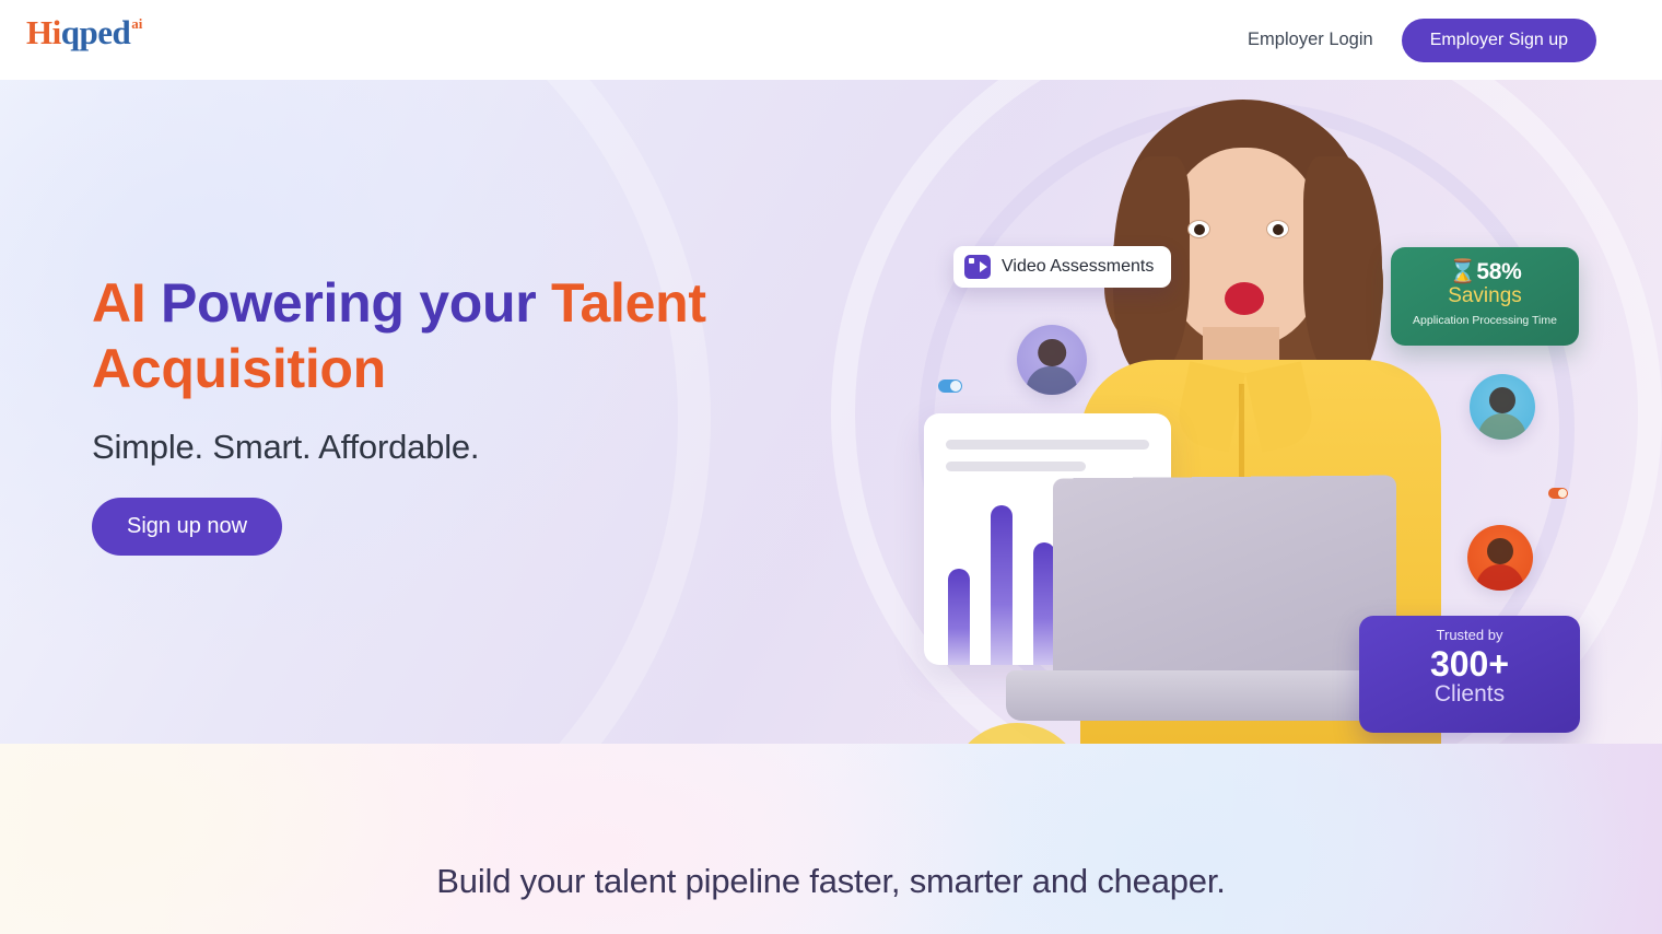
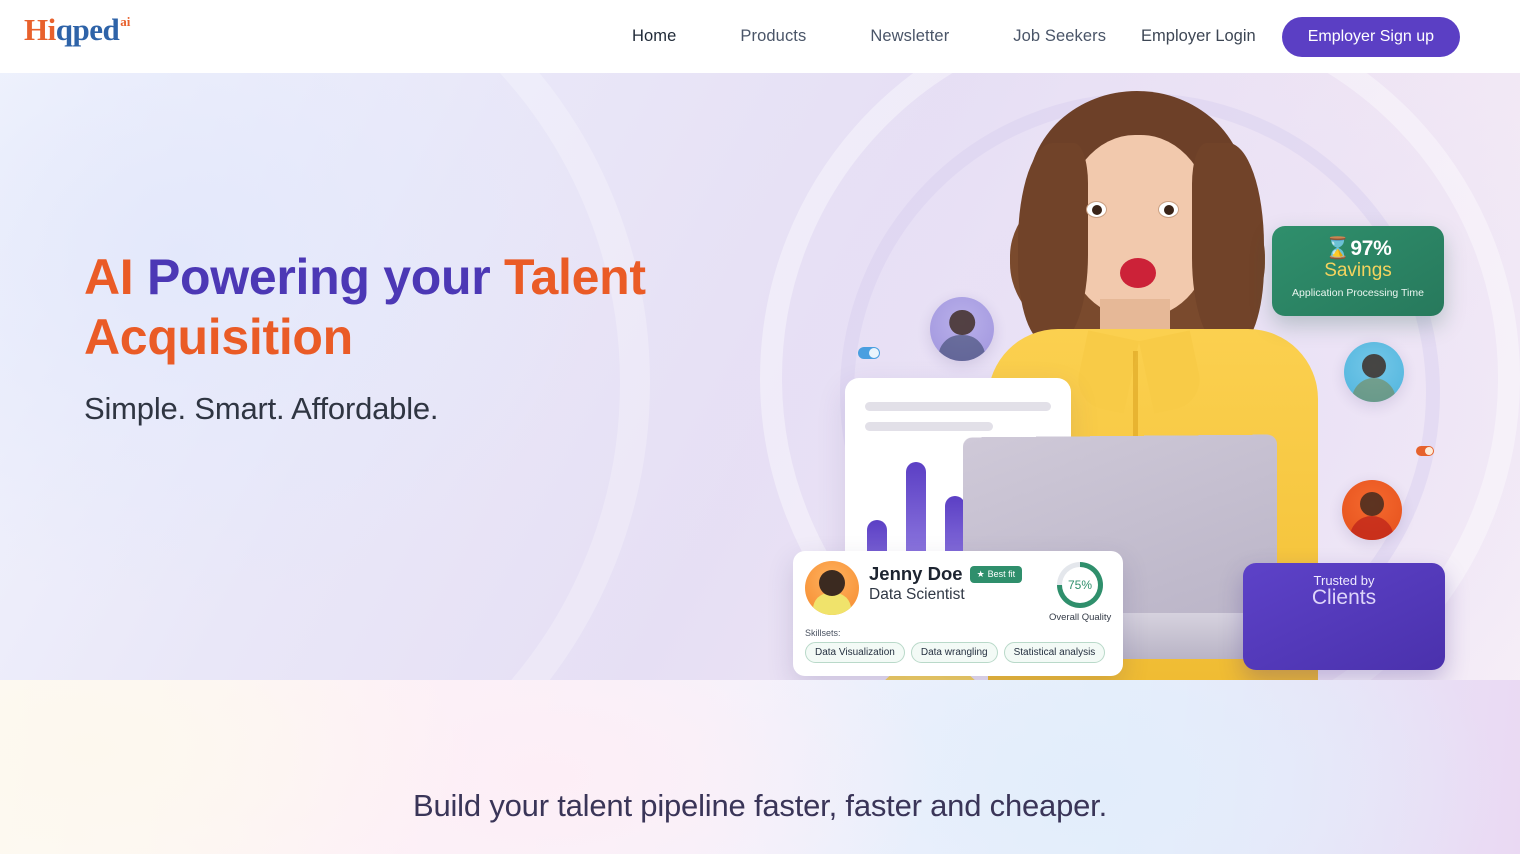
  Hiqped
  ai
+ Home
+ Products
+ Newsletter
+ Job Seekers
  Employer Login
  Employer Sign up
  AI Powering your Talent Acquisition
  Simple. Smart. Affordable.
- Sign up now
- Video Assessments
- ⌛58%
+ ⌛97%
  Savings
  Application Processing Time
  Trusted by
- 300+
  Clients
+ Jenny Doe
+ ★
+ Best fit
+ Data Scientist
+ 75%
+ Overall Quality
+ Skillsets:
+ Data Visualization
+ Data wrangling
+ Statistical analysis
- Build your talent pipeline faster, smarter and cheaper.
+ Build your talent pipeline faster, faster and cheaper.
